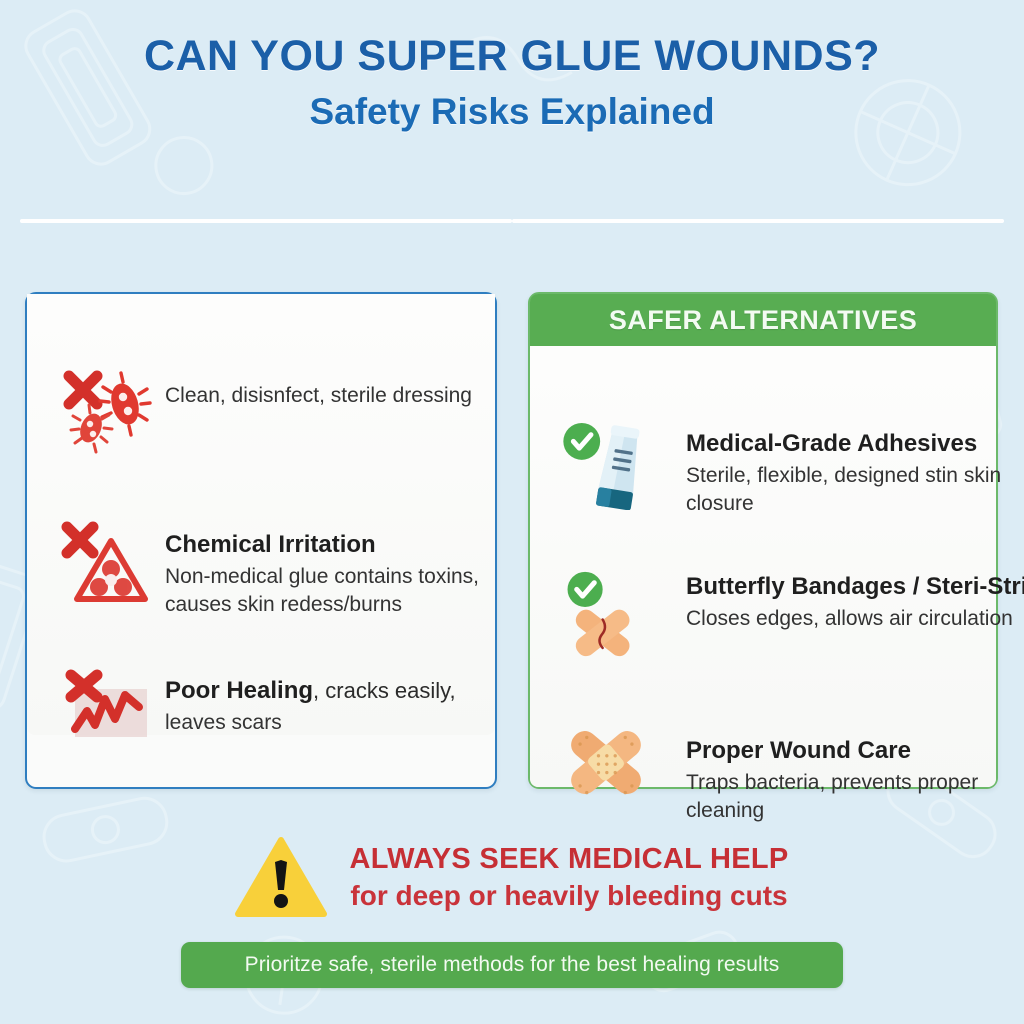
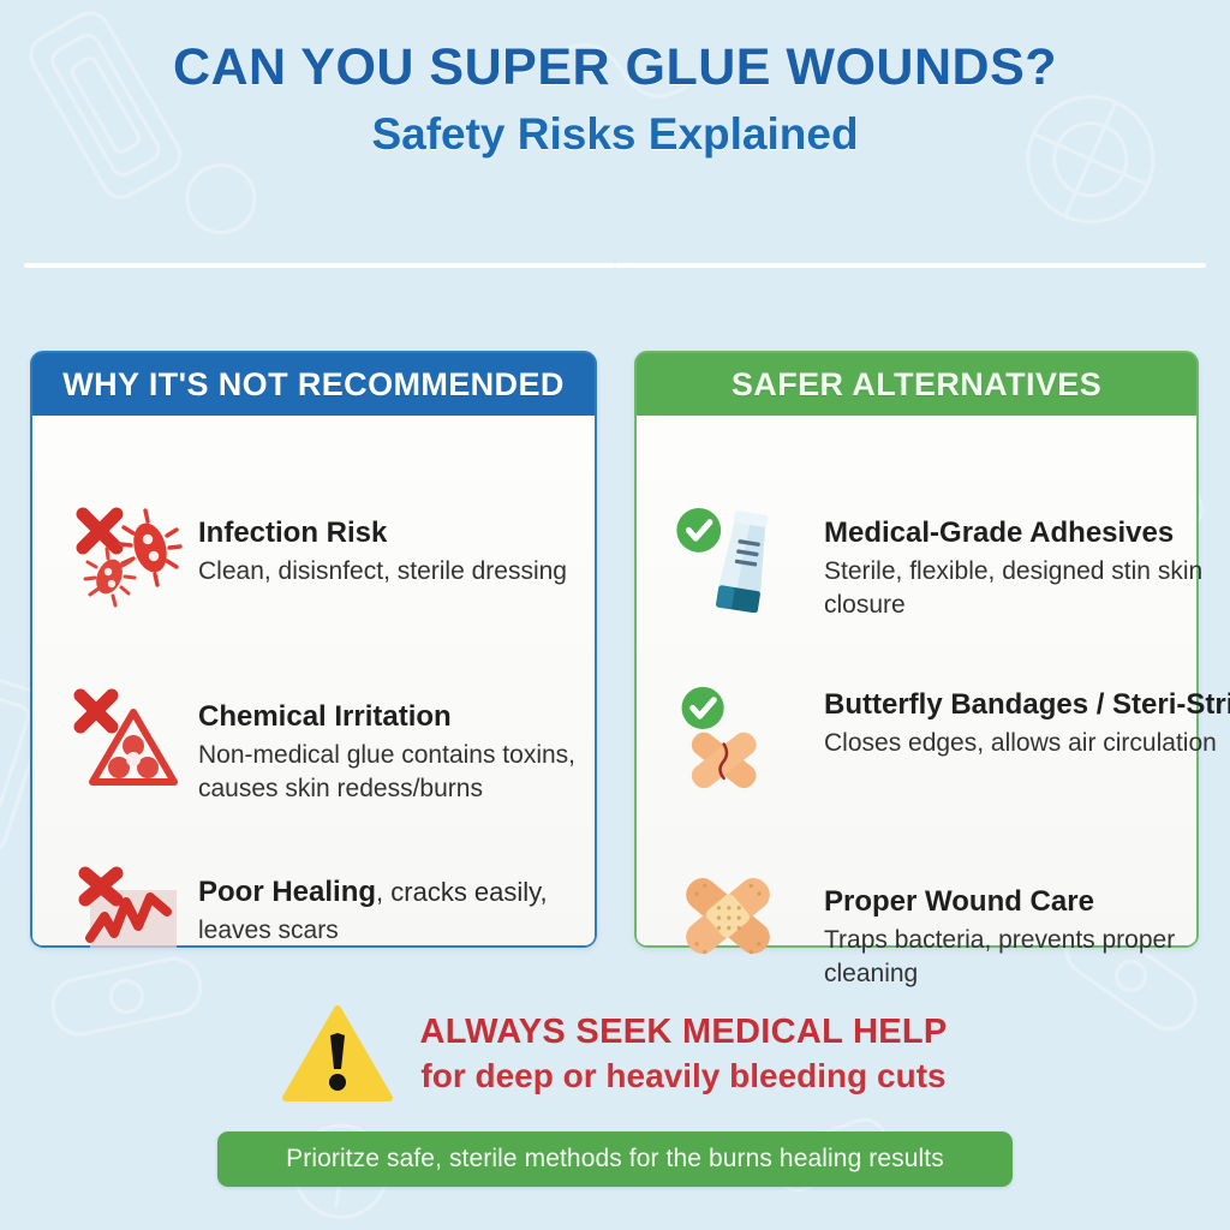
  CAN YOU SUPER GLUE WOUNDS?
  Safety Risks Explained
+ WHY IT'S NOT RECOMMENDED
+ Infection Risk
  Clean, disisnfect, sterile dressing
  Chemical Irritation
  Non-medical glue contains toxins, causes skin redess/burns
  Poor Healing, cracks easily,
  leaves scars
  SAFER ALTERNATIVES
  Medical-Grade Adhesives
  Sterile, flexible, designed stin skin closure
  Butterfly Bandages / Steri-Str
  Closes edges, allows air circulation
  Proper Wound Care
  Traps bacteria, prevents proper cleaning
  ALWAYS SEEK MEDICAL HELP
  for deep or heavily bleeding cuts
- Prioritze safe, sterile methods for the best healing results
+ Prioritze safe, sterile methods for the burns healing results
